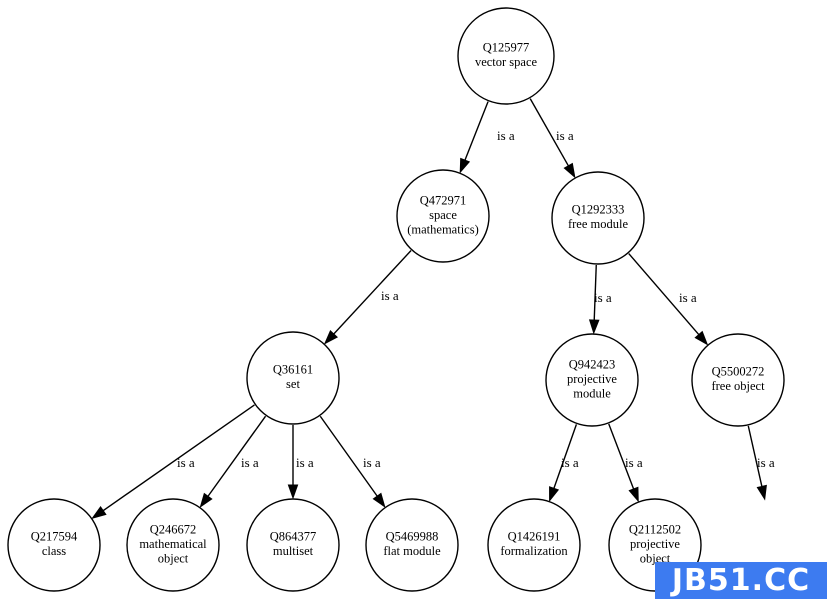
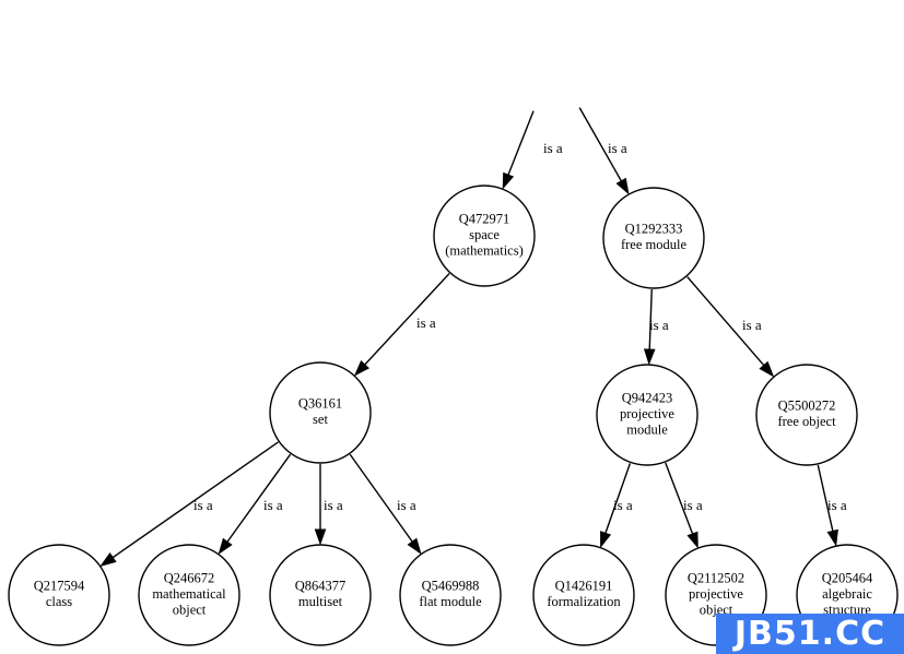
  is a
  is a
  is a
  is a
  is a
  is a
  is a
  is a
  is a
  is a
  is a
  is a
- Q125977
- vector space
  Q472971
  space
  (mathematics)
  Q1292333
  free module
  Q36161
  set
  Q942423
  projective
  module
  Q5500272
  free object
  Q217594
  class
  Q246672
  mathematical
  object
  Q864377
  multiset
  Q5469988
  flat module
  Q1426191
  formalization
  Q2112502
  projective
  object
+ Q205464
+ algebraic
+ structure
  JB51.CC
